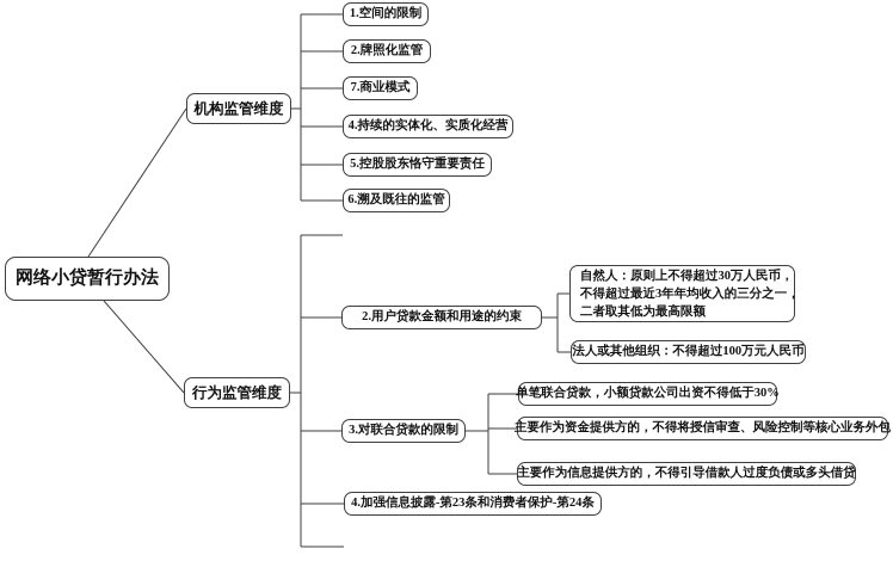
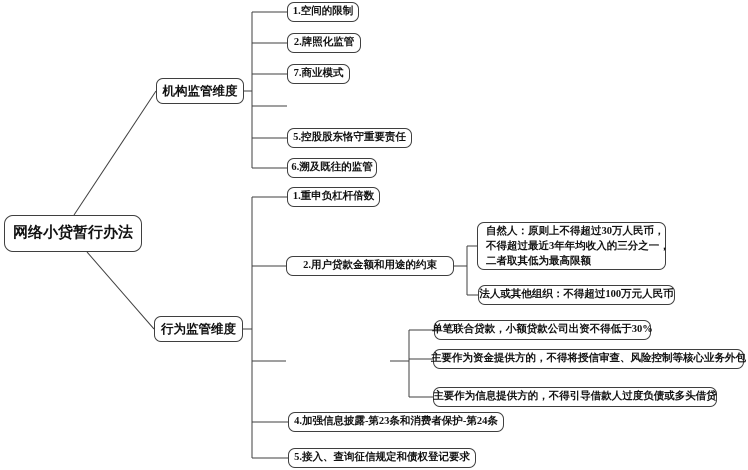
  网络小贷暂行办法
  机构监管维度
  行为监管维度
  1.空间的限制
  2.牌照化监管
  7.商业模式
- 4.持续的实体化、实质化经营
  5.控股股东恪守重要责任
  6.溯及既往的监管
+ 1.重申负杠杆倍数
  2.用户贷款金额和用途的约束
- 3.对联合贷款的限制
  4.加强信息披露-第23条和消费者保护-第24条
+ 5.接入、查询征信规定和债权登记要求
  自然人：原则上不得超过30万人民币，
  不得超过最近3年年均收入的三分之一，
  二者取其低为最高限额
  法人或其他组织：不得超过100万元人民币
  单笔联合贷款，小额贷款公司出资不得低于30%
  主要作为资金提供方的，不得将授信审查、风险控制等核心业务外包
  主要作为信息提供方的，不得引导借款人过度负债或多头借贷
